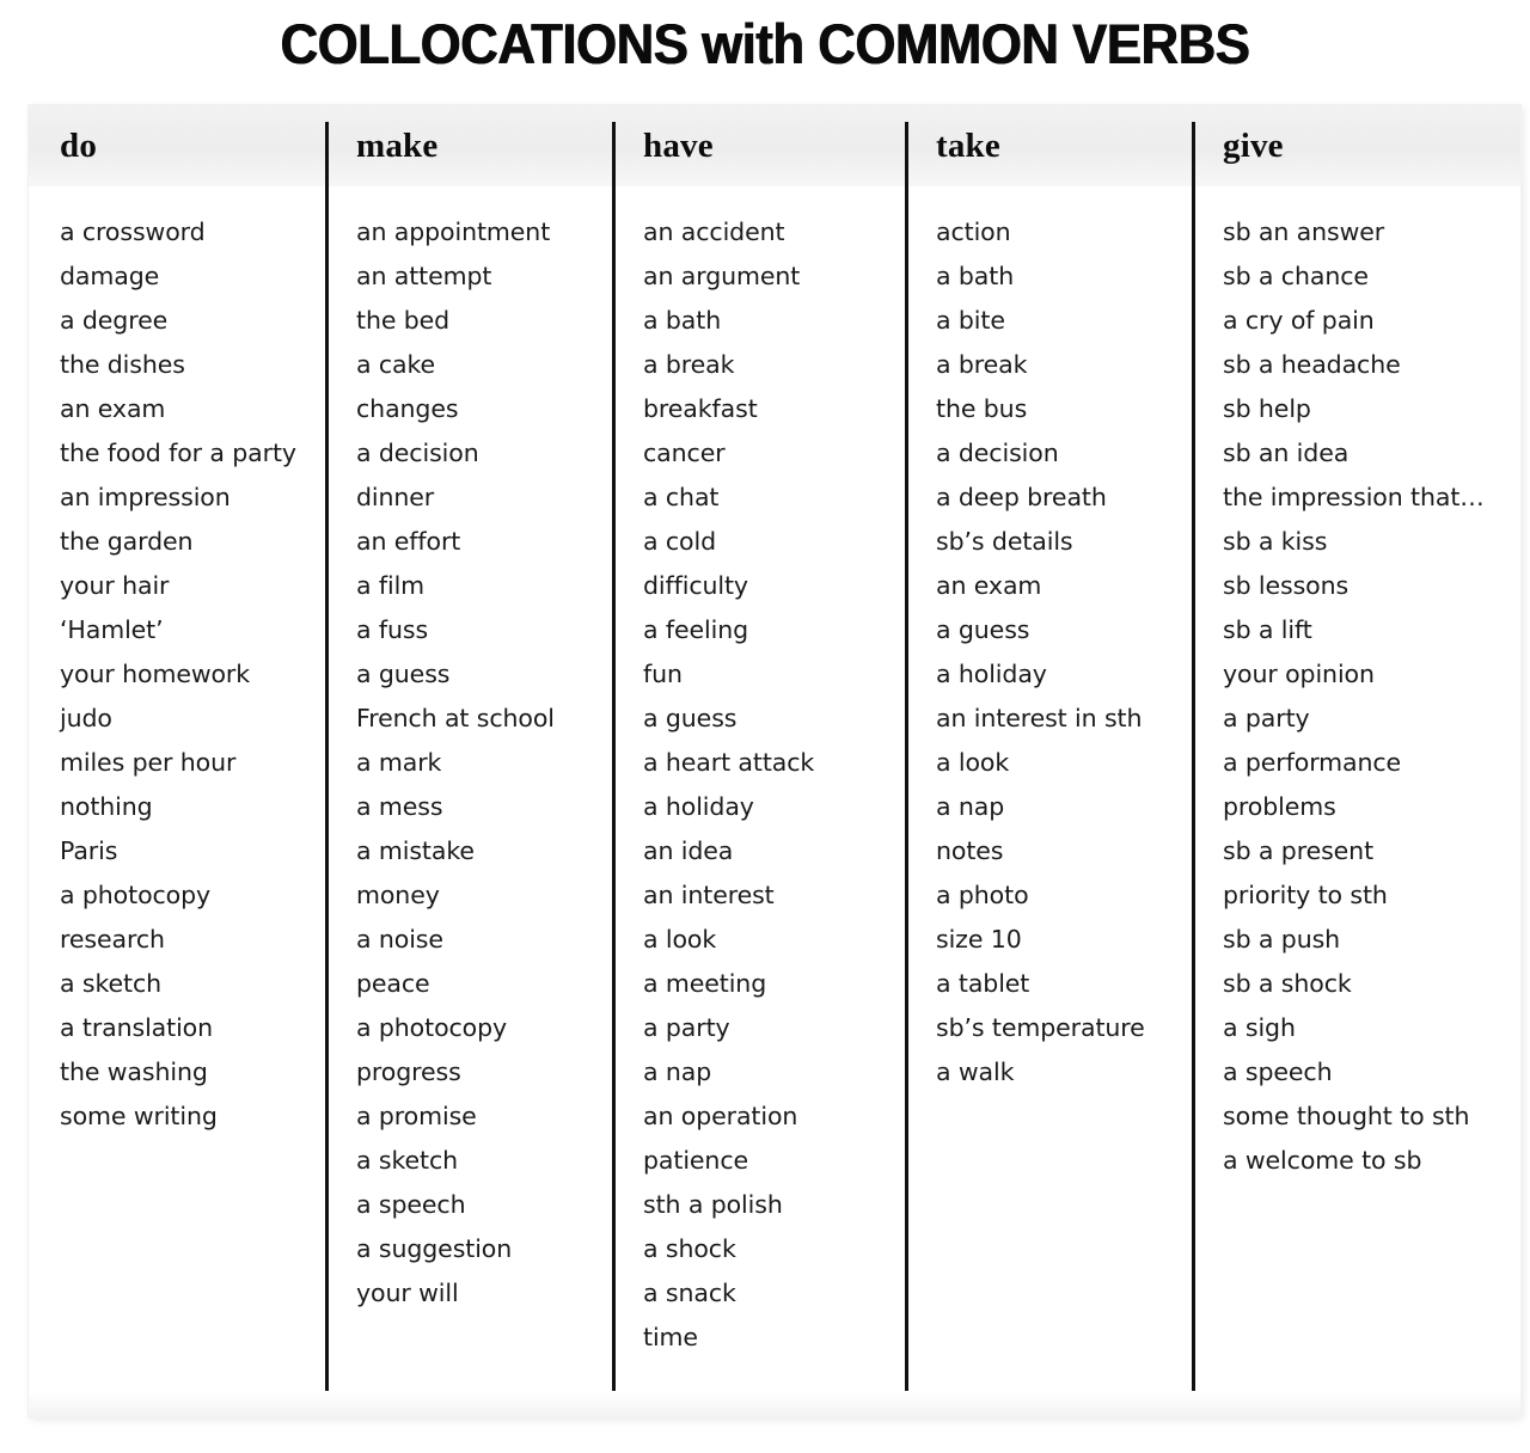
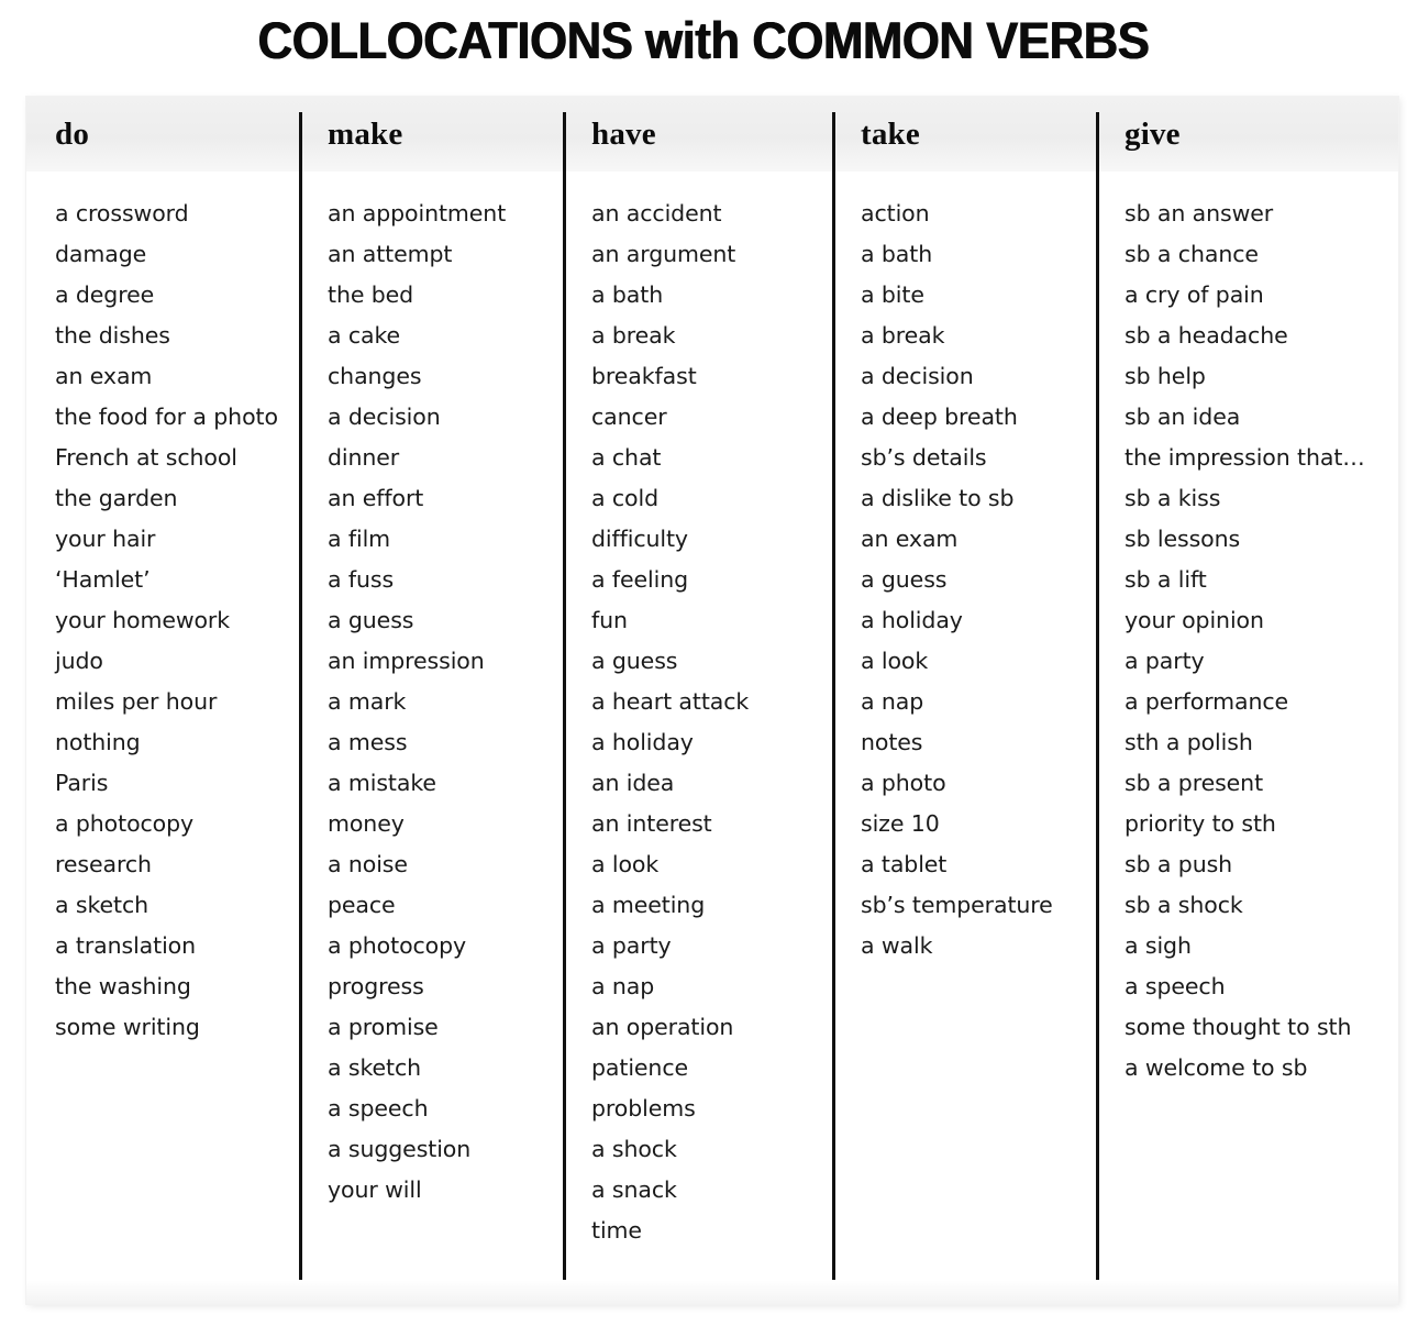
  COLLOCATIONS with COMMON VERBS
  do
  a crossword
  damage
  a degree
  the dishes
  an exam
- the food for a party
+ the food for a photo
- an impression
+ French at school
  the garden
  your hair
  ‘Hamlet’
  your homework
  judo
  miles per hour
  nothing
  Paris
  a photocopy
  research
  a sketch
  a translation
  the washing
  some writing
  make
  an appointment
  an attempt
  the bed
  a cake
  changes
  a decision
  dinner
  an effort
  a film
  a fuss
  a guess
- French at school
+ an impression
  a mark
  a mess
  a mistake
  money
  a noise
  peace
  a photocopy
  progress
  a promise
  a sketch
  a speech
  a suggestion
  your will
  have
  an accident
  an argument
  a bath
  a break
  breakfast
  cancer
  a chat
  a cold
  difficulty
  a feeling
  fun
  a guess
  a heart attack
  a holiday
  an idea
  an interest
  a look
  a meeting
  a party
  a nap
  an operation
  patience
- sth a polish
+ problems
  a shock
  a snack
  time
  take
  action
  a bath
  a bite
  a break
- the bus
  a decision
  a deep breath
  sb’s details
+ a dislike to sb
  an exam
  a guess
  a holiday
- an interest in sth
  a look
  a nap
  notes
  a photo
  size 10
  a tablet
  sb’s temperature
  a walk
  give
  sb an answer
  sb a chance
  a cry of pain
  sb a headache
  sb help
  sb an idea
  the impression that…
  sb a kiss
  sb lessons
  sb a lift
  your opinion
  a party
  a performance
- problems
+ sth a polish
  sb a present
  priority to sth
  sb a push
  sb a shock
  a sigh
  a speech
  some thought to sth
  a welcome to sb
